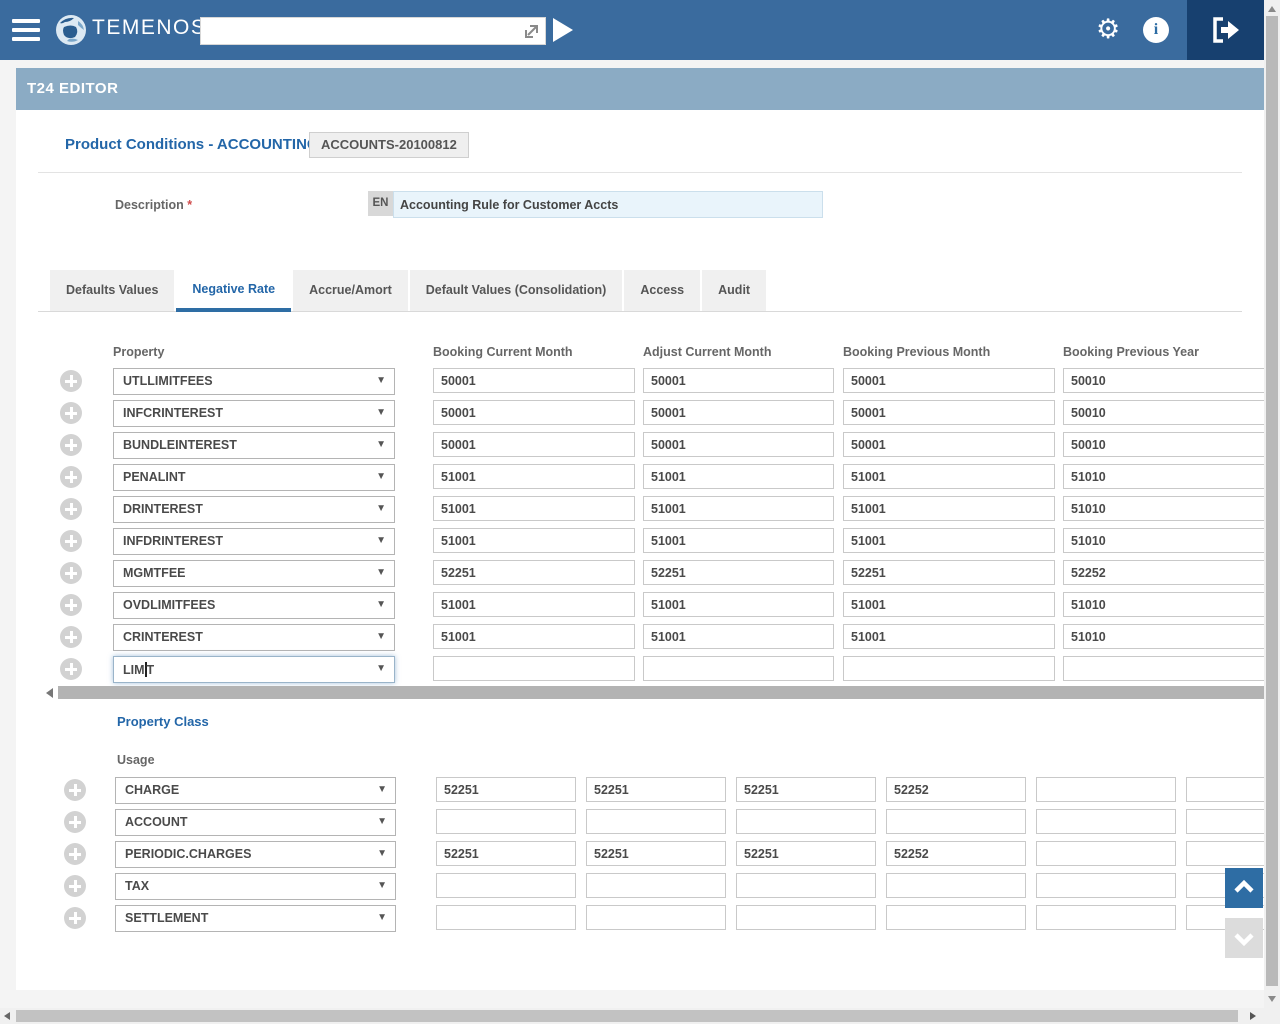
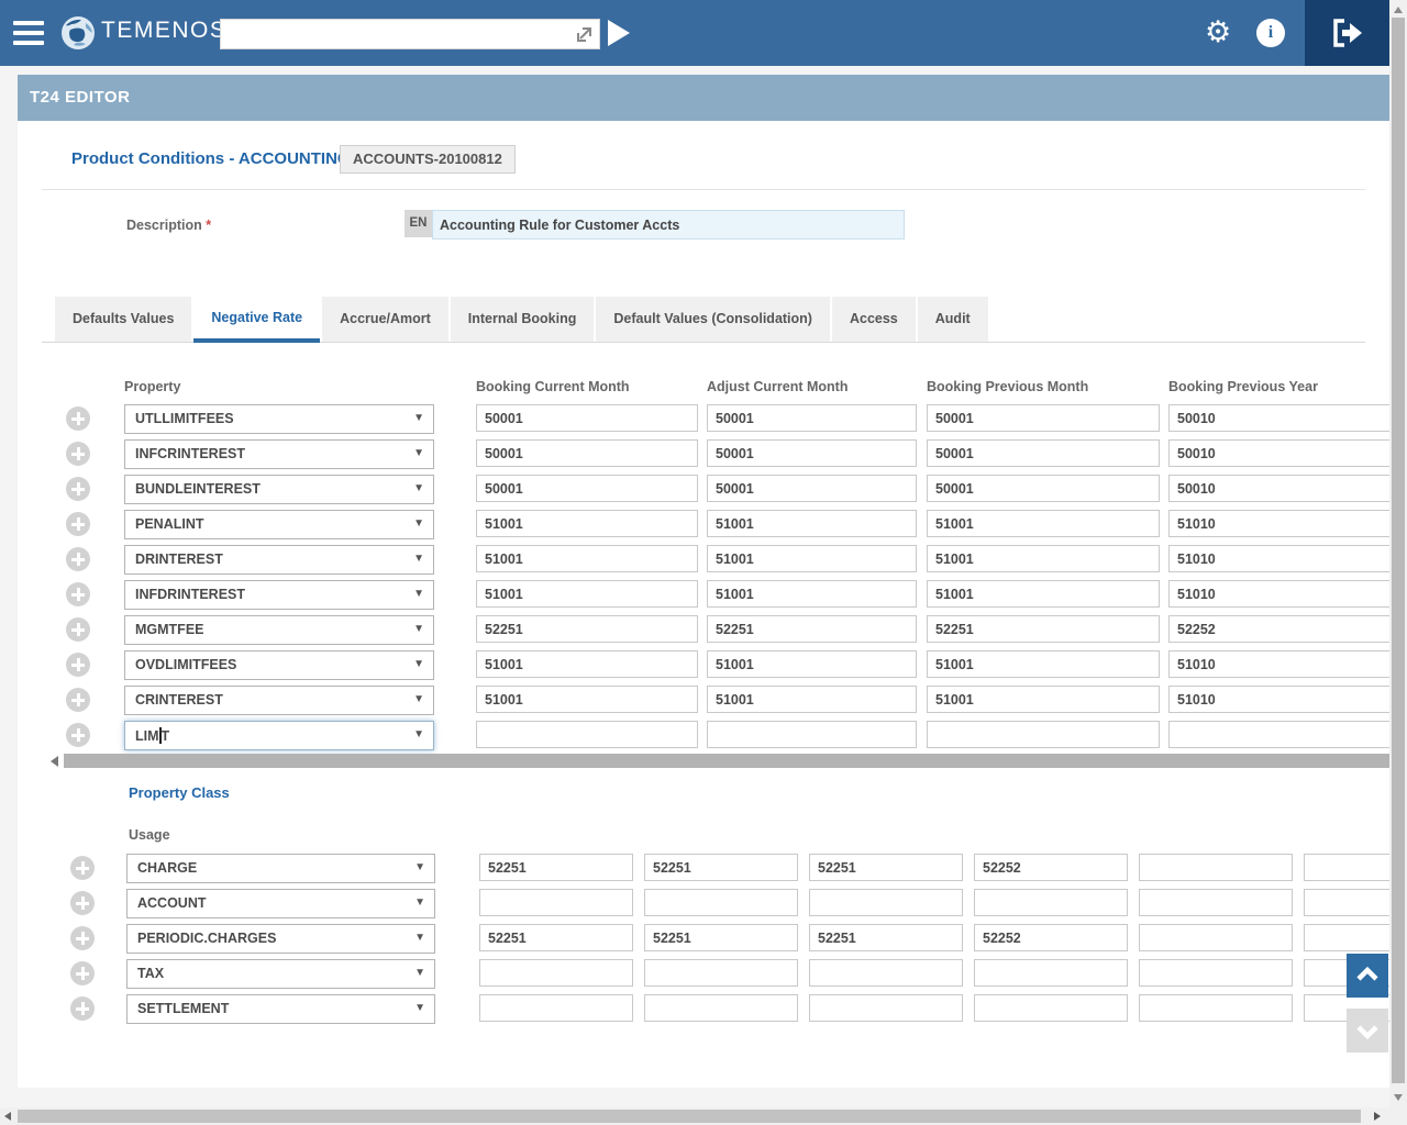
  TEMENOS
  ⚙
  i
  T24 EDITOR
  Product Conditions - ACCOUNTIN
  ACCOUNTS-20100812
  Description *
  EN
  Accounting Rule for Customer Accts
  Defaults Values
  Negative Rate
  Accrue/Amort
+ Internal Booking
  Default Values (Consolidation)
  Access
  Audit
  Property
  Booking Current Month
  Adjust Current Month
  Booking Previous Month
  Booking Previous Year
  UTLLIMITFEES
  ▼
  50001
  50001
  50001
  50010
  INFCRINTEREST
  ▼
  50001
  50001
  50001
  50010
  BUNDLEINTEREST
  ▼
  50001
  50001
  50001
  50010
  PENALINT
  ▼
  51001
  51001
  51001
  51010
  DRINTEREST
  ▼
  51001
  51001
  51001
  51010
  INFDRINTEREST
  ▼
  51001
  51001
  51001
  51010
  MGMTFEE
  ▼
  52251
  52251
  52251
  52252
  OVDLIMITFEES
  ▼
  51001
  51001
  51001
  51010
  CRINTEREST
  ▼
  51001
  51001
  51001
  51010
  LIM T
  ▼
  Property Class
  Usage
  CHARGE
  ▼
  52251
  52251
  52251
  52252
  ACCOUNT
  ▼
  PERIODIC.CHARGES
  ▼
  52251
  52251
  52251
  52252
  TAX
  ▼
  SETTLEMENT
  ▼
